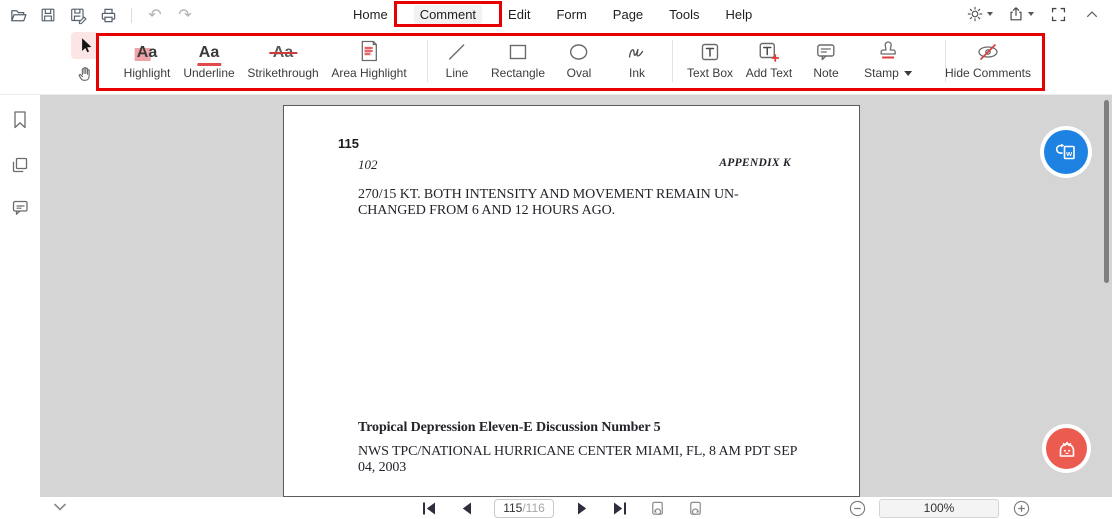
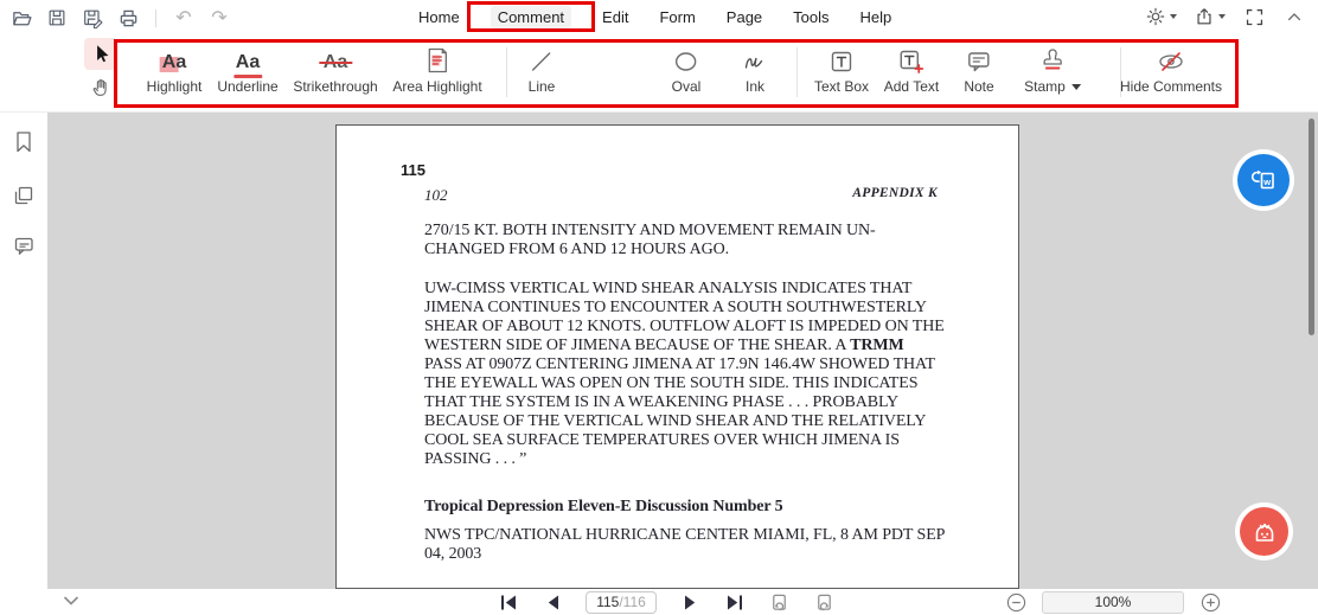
  ↶
  ↷
  Home
  Comment
  Edit
  Form
  Page
  Tools
  Help
  Aa
  Highlight
  Aa
  Underline
  Aa
  Strikethrough
  Area Highlight
  Line
- Rectangle
  Oval
  Ink
  Text Box
  Add Text
  Note
  Stamp
  Hide Comments
  115
  102
  APPENDIX K
  270/15 KT. BOTH INTENSITY AND MOVEMENT REMAIN UN-
  CHANGED FROM 6 AND 12 HOURS AGO.
+ UW-CIMSS VERTICAL WIND SHEAR ANALYSIS INDICATES THAT
+ JIMENA CONTINUES TO ENCOUNTER A SOUTH SOUTHWESTERLY
+ SHEAR OF ABOUT 12 KNOTS. OUTFLOW ALOFT IS IMPEDED ON THE
+ WESTERN SIDE OF JIMENA BECAUSE OF THE SHEAR. A TRMM
+ PASS AT 0907Z CENTERING JIMENA AT 17.9N 146.4W SHOWED THAT
+ THE EYEWALL WAS OPEN ON THE SOUTH SIDE. THIS INDICATES
+ THAT THE SYSTEM IS IN A WEAKENING PHASE . . . PROBABLY
+ BECAUSE OF THE VERTICAL WIND SHEAR AND THE RELATIVELY
+ COOL SEA SURFACE TEMPERATURES OVER WHICH JIMENA IS
+ PASSING . . . ”
  Tropical Depression Eleven-E Discussion Number 5
  NWS TPC/NATIONAL HURRICANE CENTER MIAMI, FL, 8 AM PDT SEP
  04, 2003
  w
  115
  /
  116
  100%
